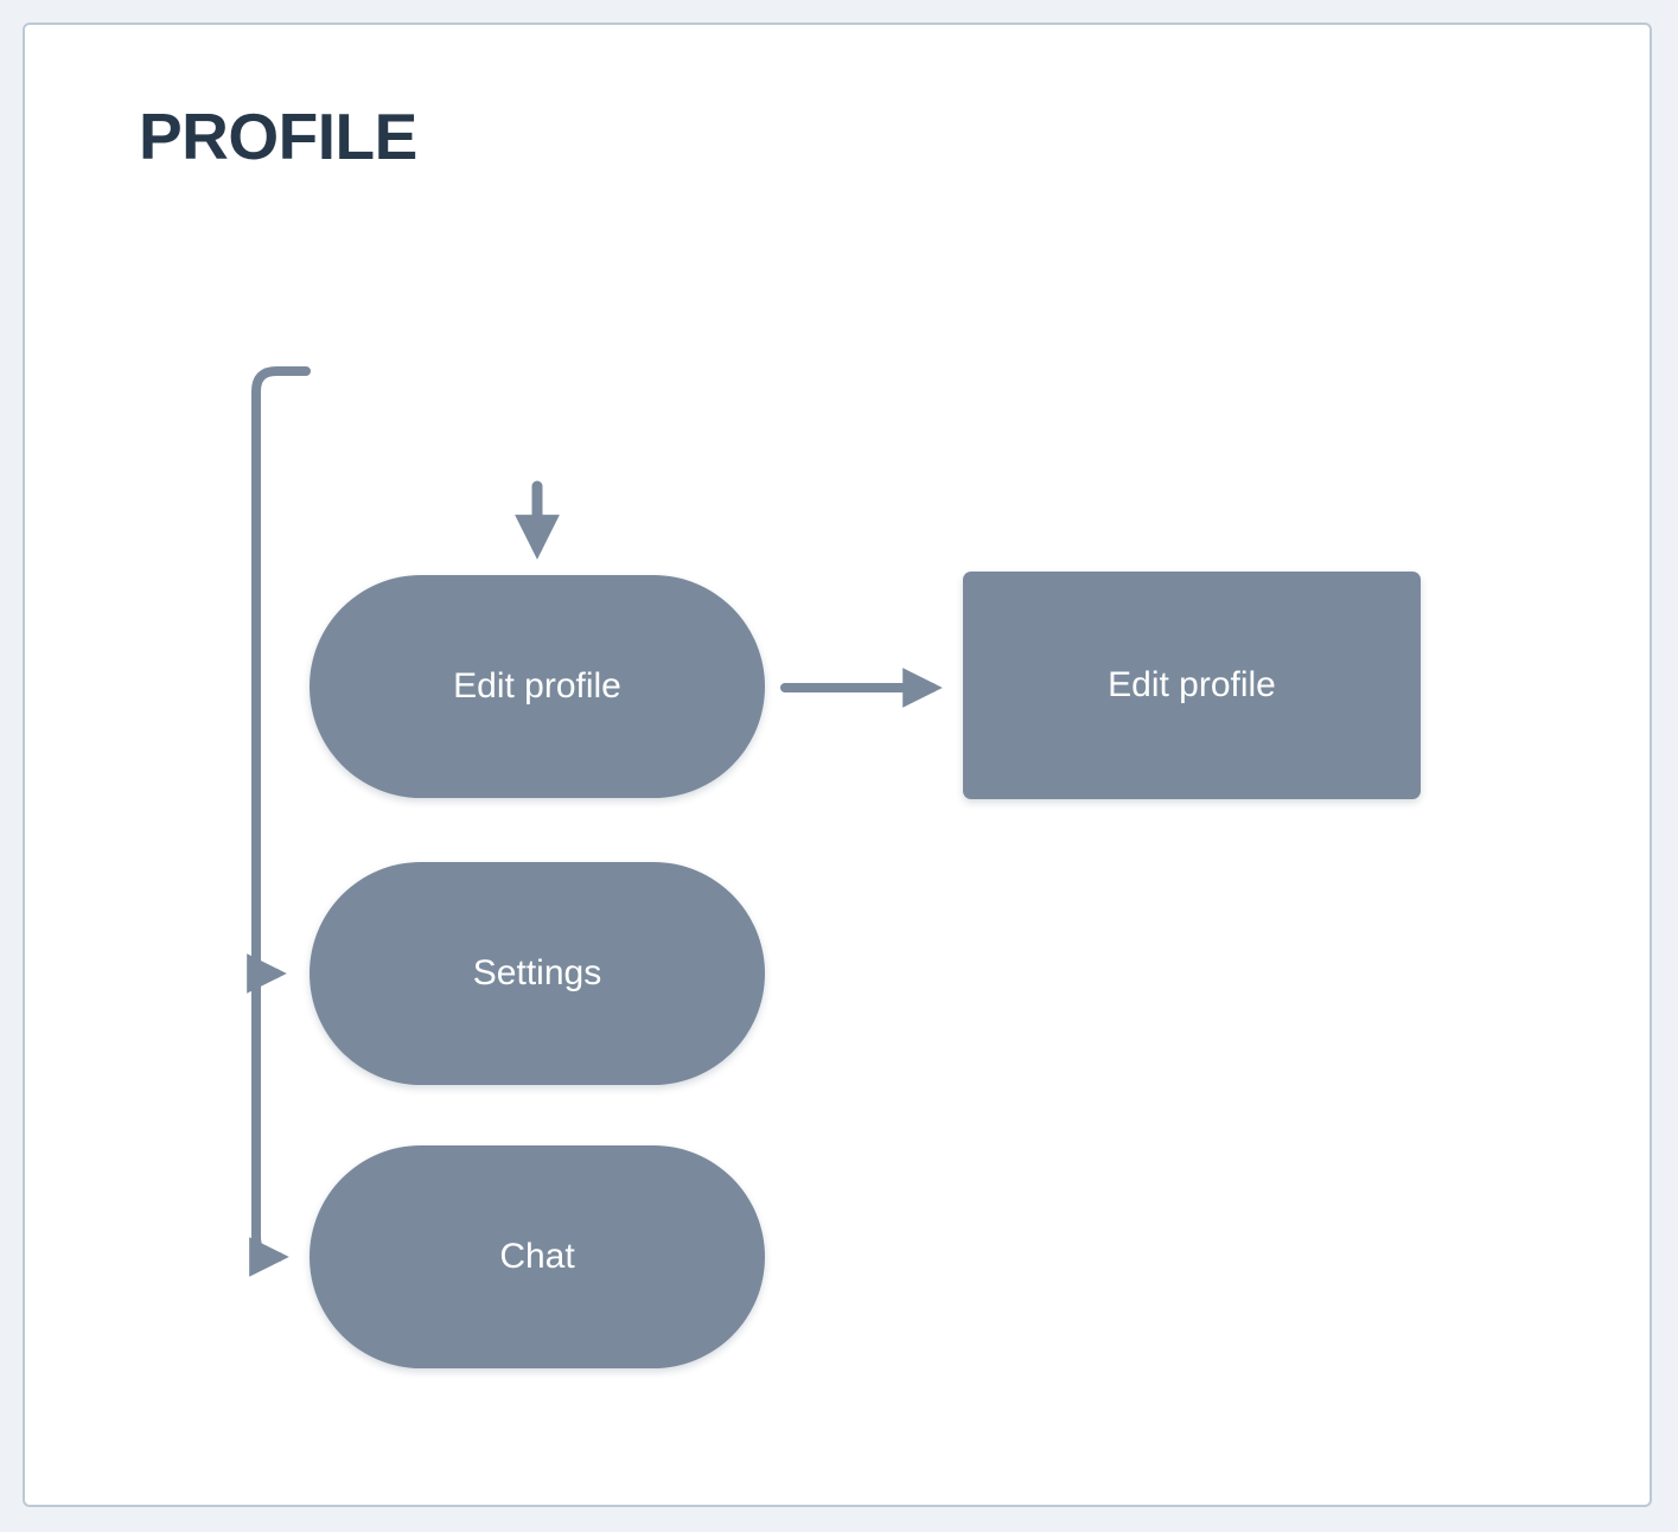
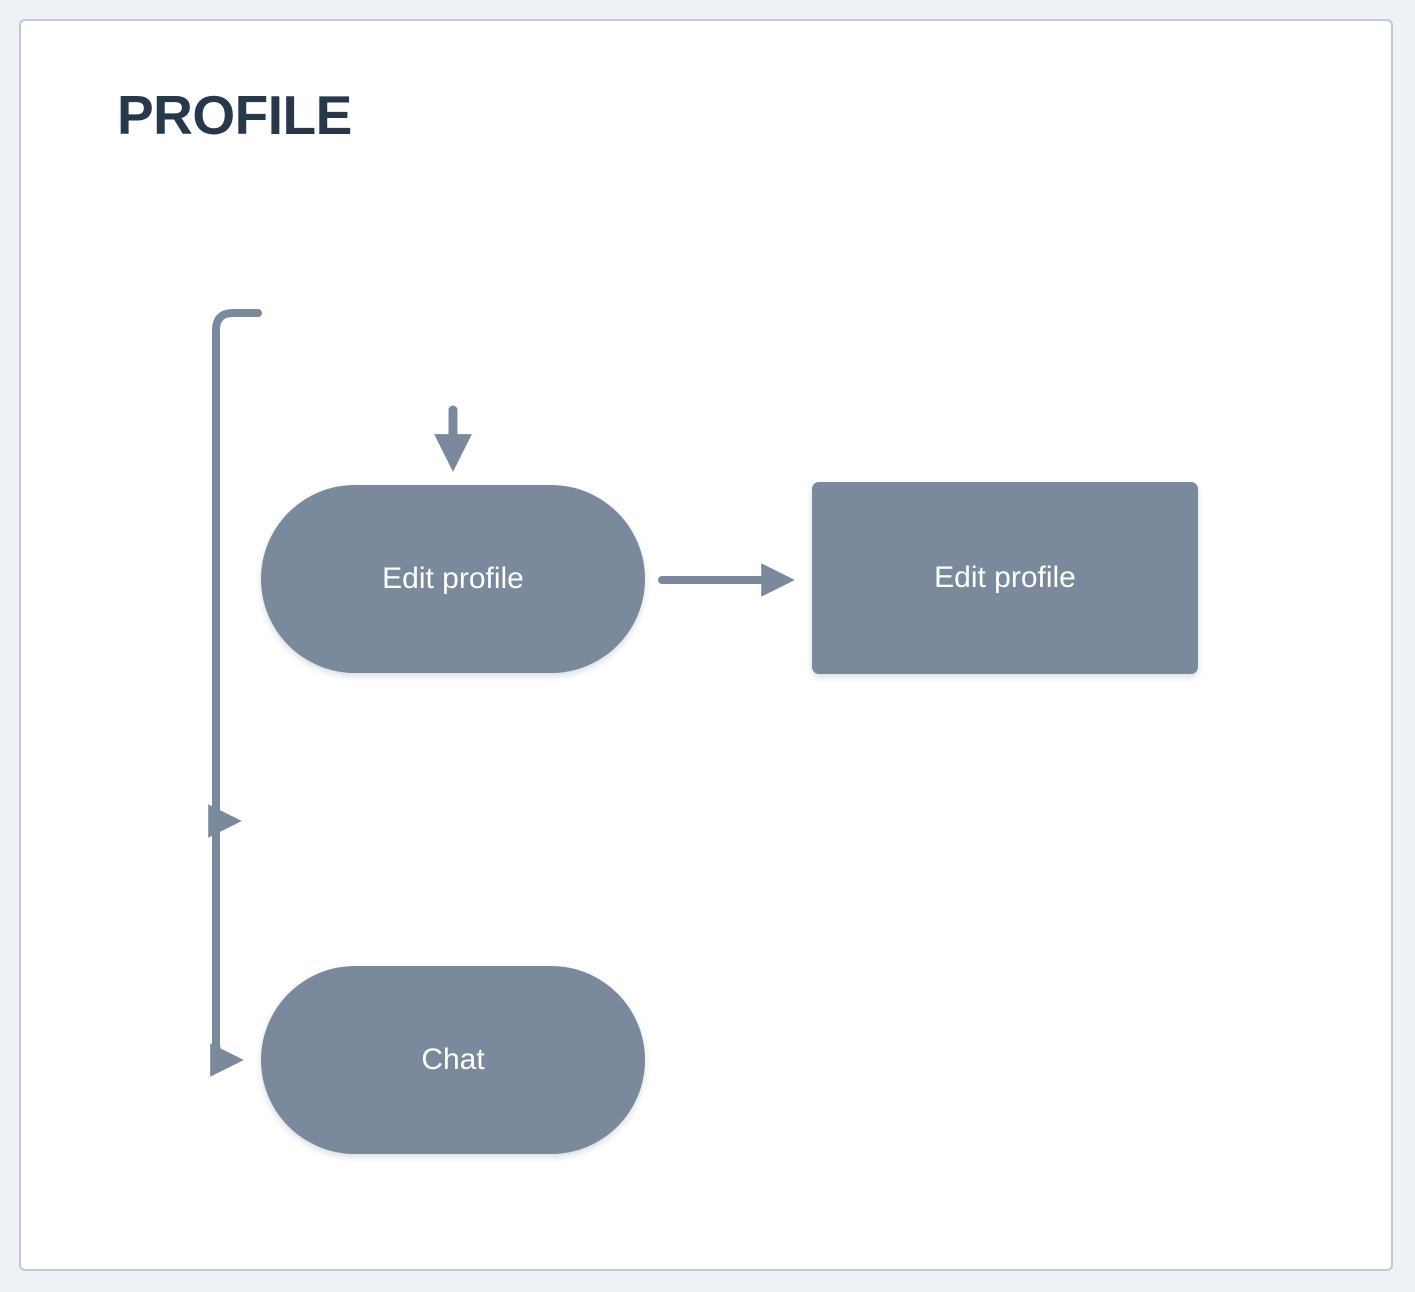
  PROFILE
  Edit profile
- Settings
  Chat
  Edit profile
